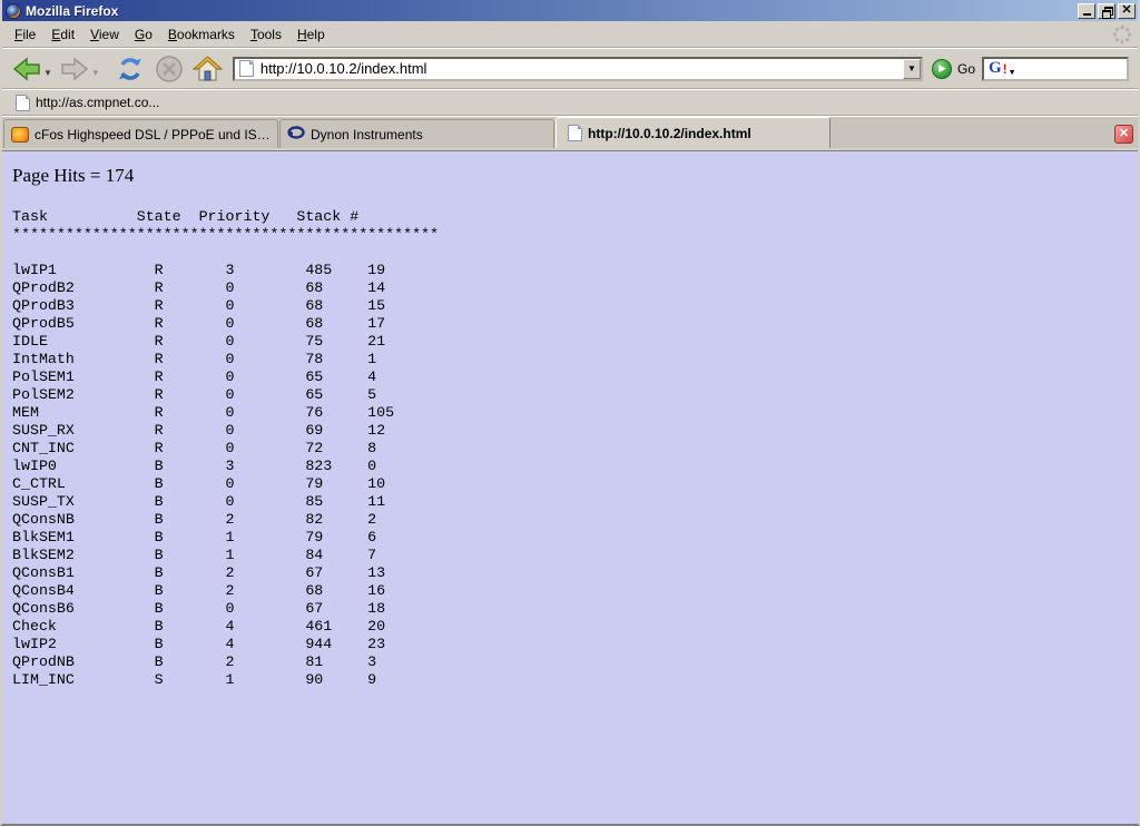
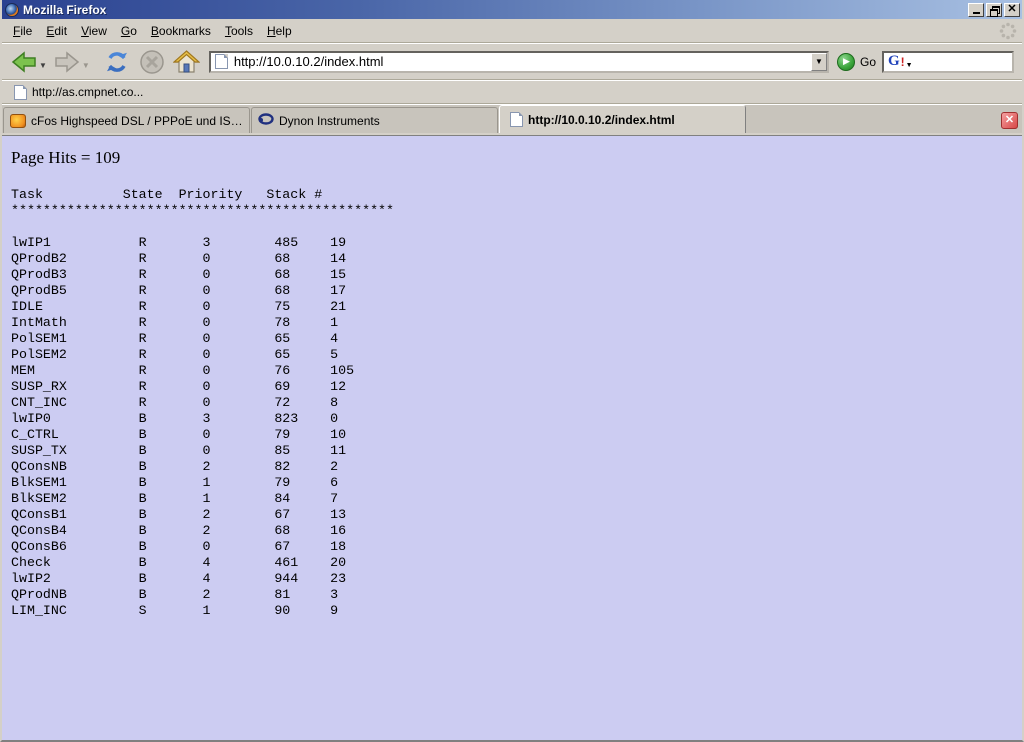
  Mozilla Firefox
  ✕
  File
  Edit
  View
  Go
  Bookmarks
  Tools
  Help
  ▼
  ▼
  http://10.0.10.2/index.html
  ▼
  ▶
  Go
  G
  !
  http://as.cmpnet.co...
  cFos Highspeed DSL / PPPoE und ISD
  Dynon Instruments
  http://10.0.10.2/index.html
  ✕
- Page Hits = 174
+ Page Hits = 109
  Task State Priority Stack #
  ************************************************
  lwIP1 R 3 485 19
  QProdB2 R 0 68 14
  QProdB3 R 0 68 15
  QProdB5 R 0 68 17
  IDLE R 0 75 21
  IntMath R 0 78 1
  PolSEM1 R 0 65 4
  PolSEM2 R 0 65 5
  MEM R 0 76 105
  SUSP_RX R 0 69 12
  CNT_INC R 0 72 8
  lwIP0 B 3 823 0
  C_CTRL B 0 79 10
  SUSP_TX B 0 85 11
  QConsNB B 2 82 2
  BlkSEM1 B 1 79 6
  BlkSEM2 B 1 84 7
  QConsB1 B 2 67 13
  QConsB4 B 2 68 16
  QConsB6 B 0 67 18
  Check B 4 461 20
  lwIP2 B 4 944 23
  QProdNB B 2 81 3
  LIM_INC S 1 90 9
